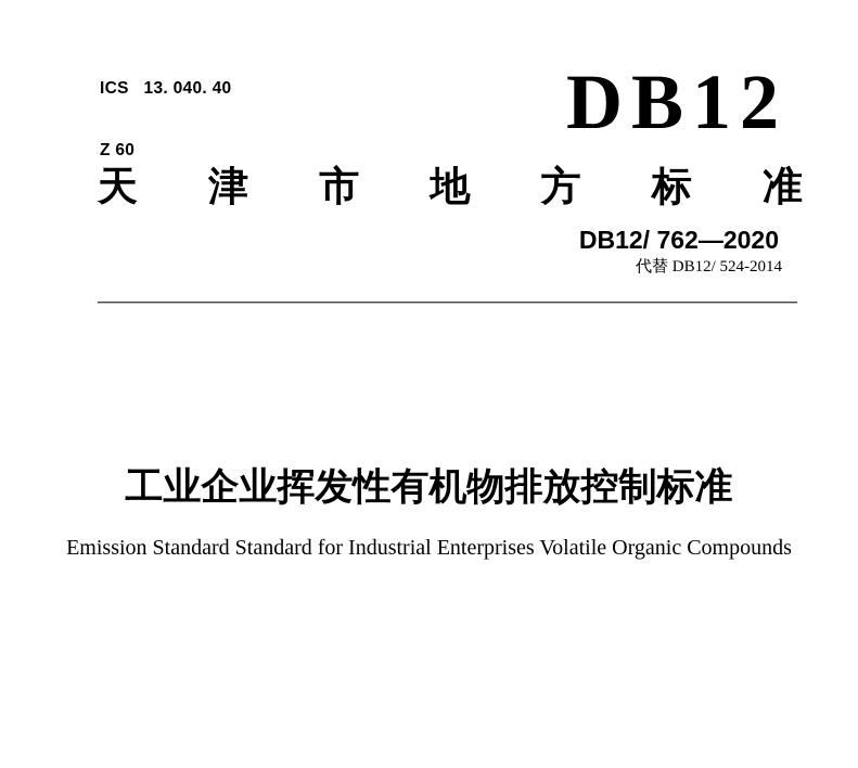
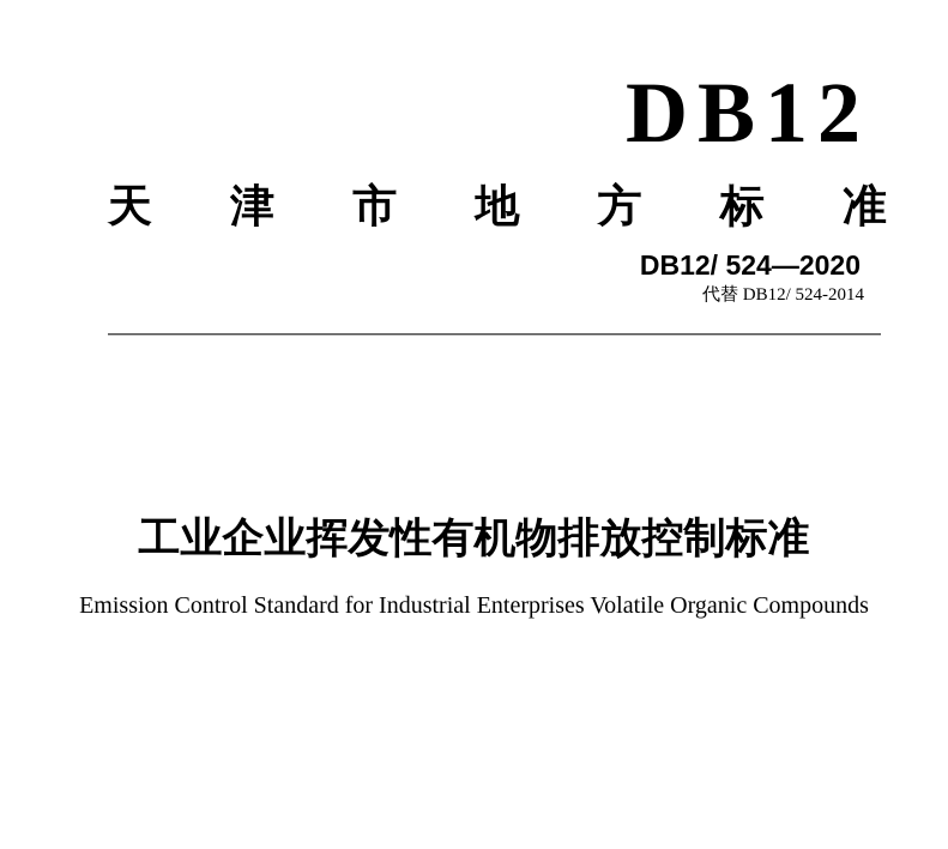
- ICS 13. 040. 40
- Z 60
  DB12
  天津市地方标准
- DB12/ 762—2020
+ DB12/ 524—2020
  代替 DB12/ 524-2014
  工业企业挥发性有机物排放控制标准
- Emission Standard Standard for Industrial Enterprises Volatile Organic Compounds
+ Emission Control Standard for Industrial Enterprises Volatile Organic Compounds
